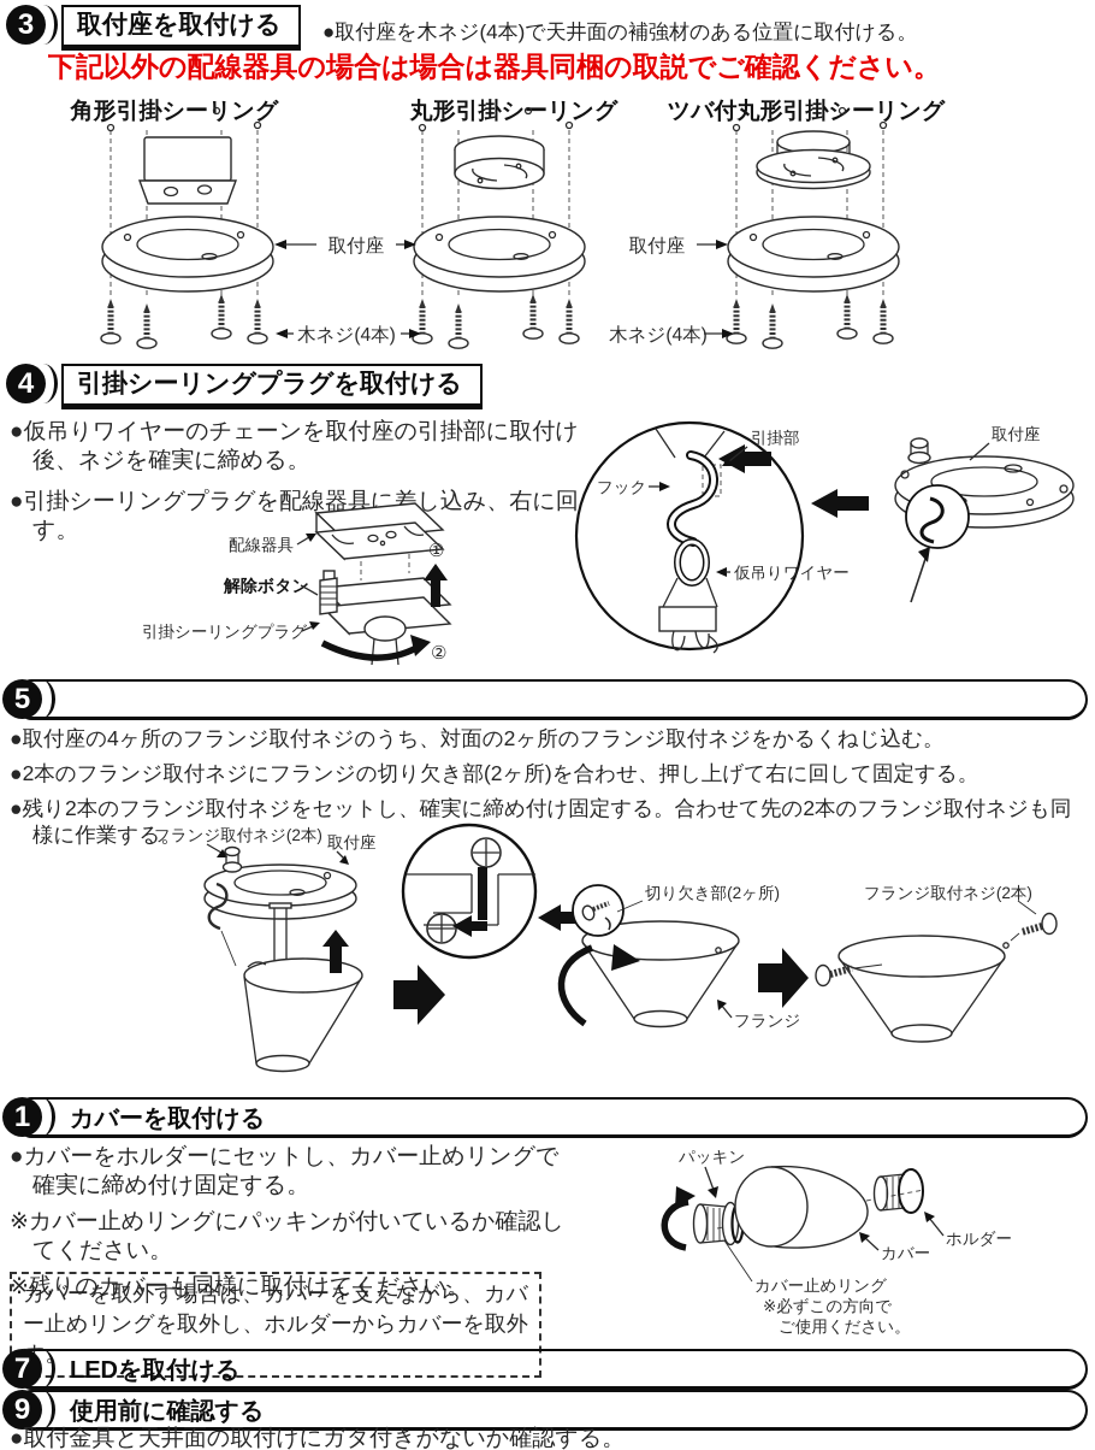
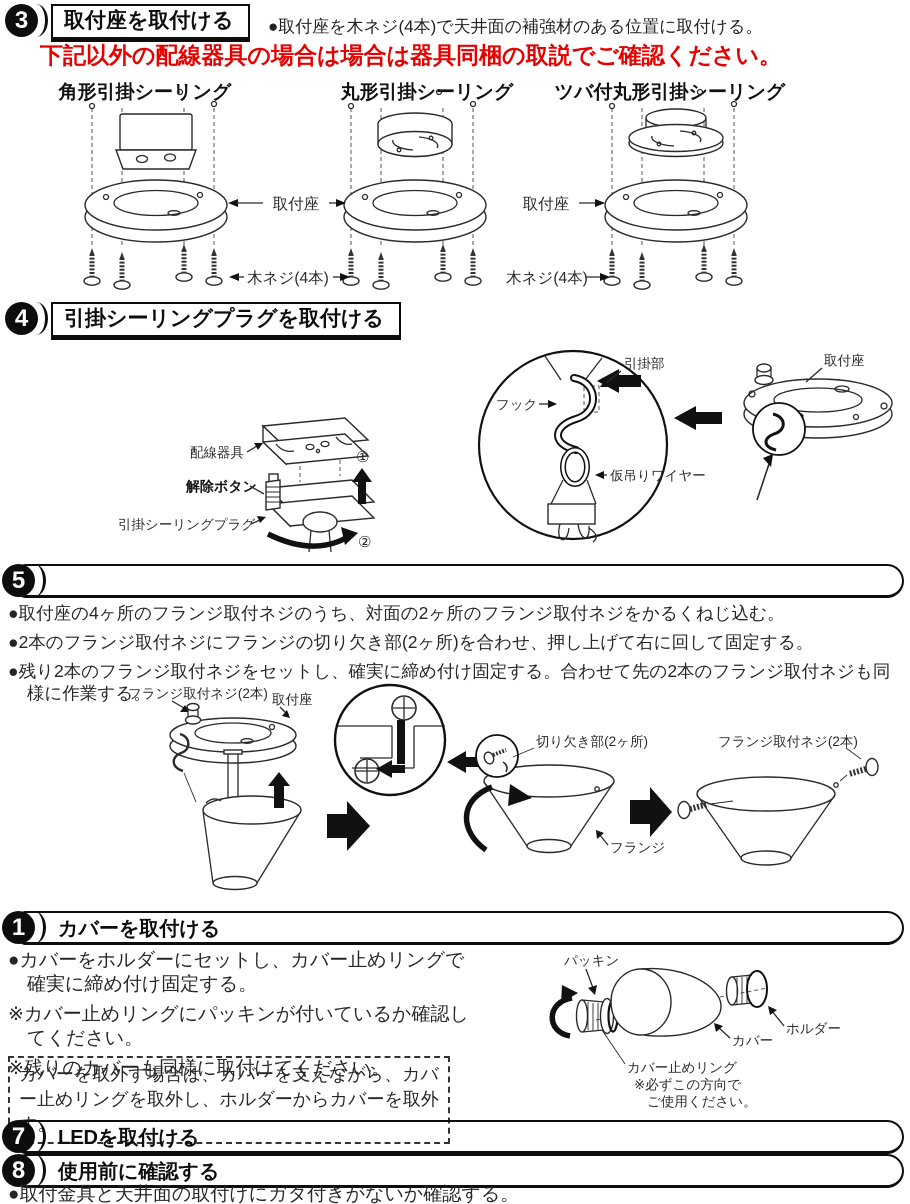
  3
  取付座を取付ける
  ●取付座を木ネジ(4本)で天井面の補強材のある位置に取付ける。
  下記以外の配線器具の場合は場合は器具同梱の取説でご確認ください。
  角形引掛シーング
  丸形引掛シーリング
  ツバ付丸形引掛シーリング
  取付座
  取付座
  木ネジ(4本)
  木ネジ(4本)
  4
  引掛シーリングプラグを取付ける
- ●仮吊りワイヤーのチェーンを取付座の引掛部に取付け後、ネジを確実に締める。
- ●引掛シーリングプラグを配線器具に差し込み、右に回す。
  配線器具
  解除ボタン
  引掛シーリングプラグ
  ①
  ②
  引掛部
  フック
  仮吊りワイヤー
  取付座
  5
  ●取付座の4ヶ所のフランジ取付ネジのうち、対面の2ヶ所のフランジ取付ネジをかるくねじ込む。
  ●2本のフランジ取付ネジにフランジの切り欠き部(2ヶ所)を合わせ、押し上げて右に回して固定する。
  ●残り2本のフランジ取付ネジをセットし、確実に締め付け固定する。合わせて先の2本のフランジ取付ネジも同様に作業する。
  フランジ取付ネジ(2本)
  取付座
  切り欠き部(2ヶ所)
  フランジ
  フランジ取付ネジ(2本)
  1
  カバーを取付ける
  ●カバーをホルダーにセットし、カバー止めリングで確実に締め付け固定する。
  ※カバー止めリングにパッキンが付いているか確認してください。
  ※残りのカバーも同様に取付けてください。
  カバーを取外す場合は、カバーを支えながら、カバー止めリングを取外し、ホルダーからカバーを取外。
  パッキン
  ホルダー
  カバー
  カバー止めリング
  ※必ずこの方向で
  ご使用ください。
  7
  LEDを取付ける
- 9
+ 8
  使用前に確認する
  ●取付金具と天井面の取付けにガタ付きがないか確認する。
